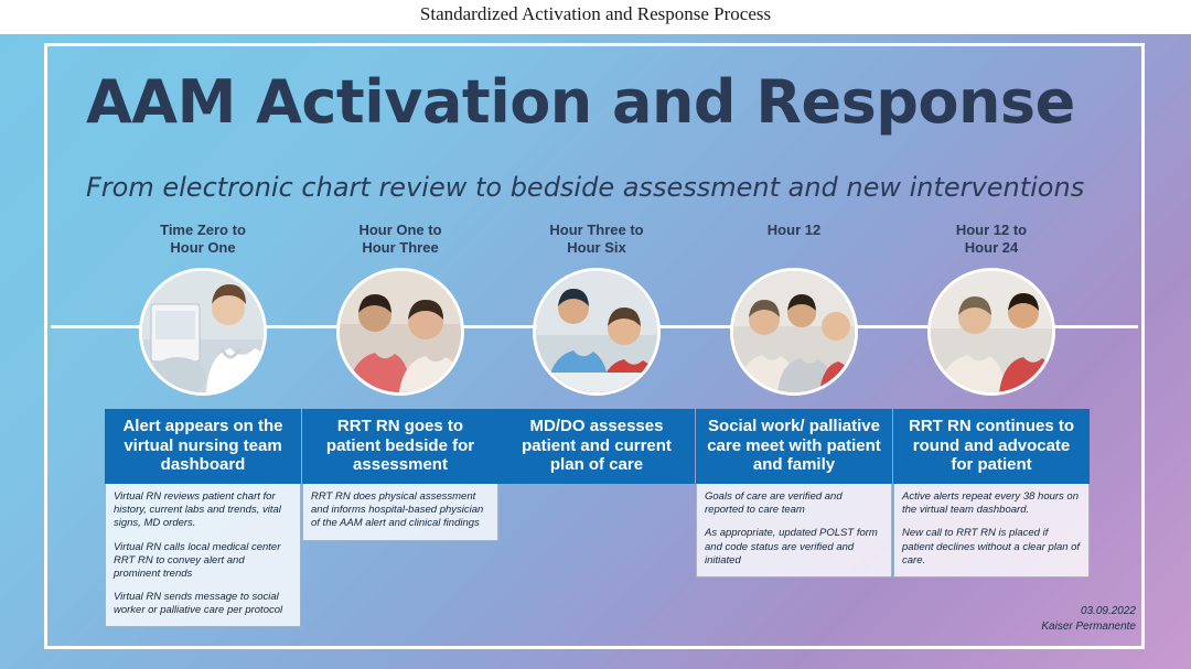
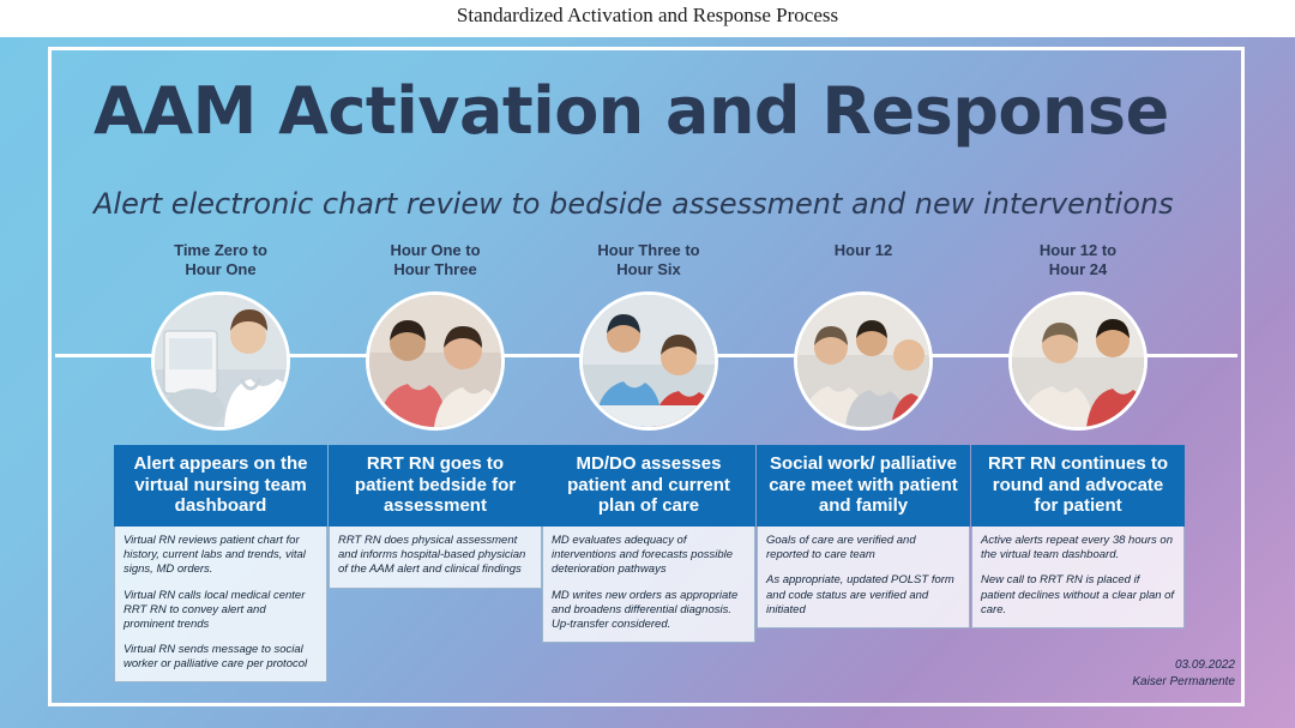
  Standardized Activation and Response Process
  AAM Activation and Response
- From electronic chart review to bedside assessment and new interventions
+ Alert electronic chart review to bedside assessment and new interventions
  Time Zero to
  Hour One
  Alert appears on the virtual nursing team dashboard
  Virtual RN reviews patient chart for history, current labs and trends, vital signs, MD orders.
  Virtual RN calls local medical center RRT RN to convey alert and prominent trends
  Virtual RN sends message to social worker or palliative care per protocol
  Hour One to
  Hour Three
  RRT RN goes to patient bedside for assessment
  RRT RN does physical assessment and informs hospital-based physician of the AAM alert and clinical findings
  Hour Three to
  Hour Six
  MD/DO assesses patient and current plan of care
+ MD evaluates adequacy of interventions and forecasts possible deterioration pathways
+ MD writes new orders as appropriate and broadens differential diagnosis. Up-transfer considered.
  Hour 12
  Social work/ palliative care meet with patient and family
  Goals of care are verified and reported to care team
  As appropriate, updated POLST form and code status are verified and initiated
  Hour 12 to
  Hour 24
  RRT RN continues to round and advocate for patient
  Active alerts repeat every 38 hours on the virtual team dashboard.
  New call to RRT RN is placed if patient declines without a clear plan of care.
  03.09.2022
  Kaiser Permanente
